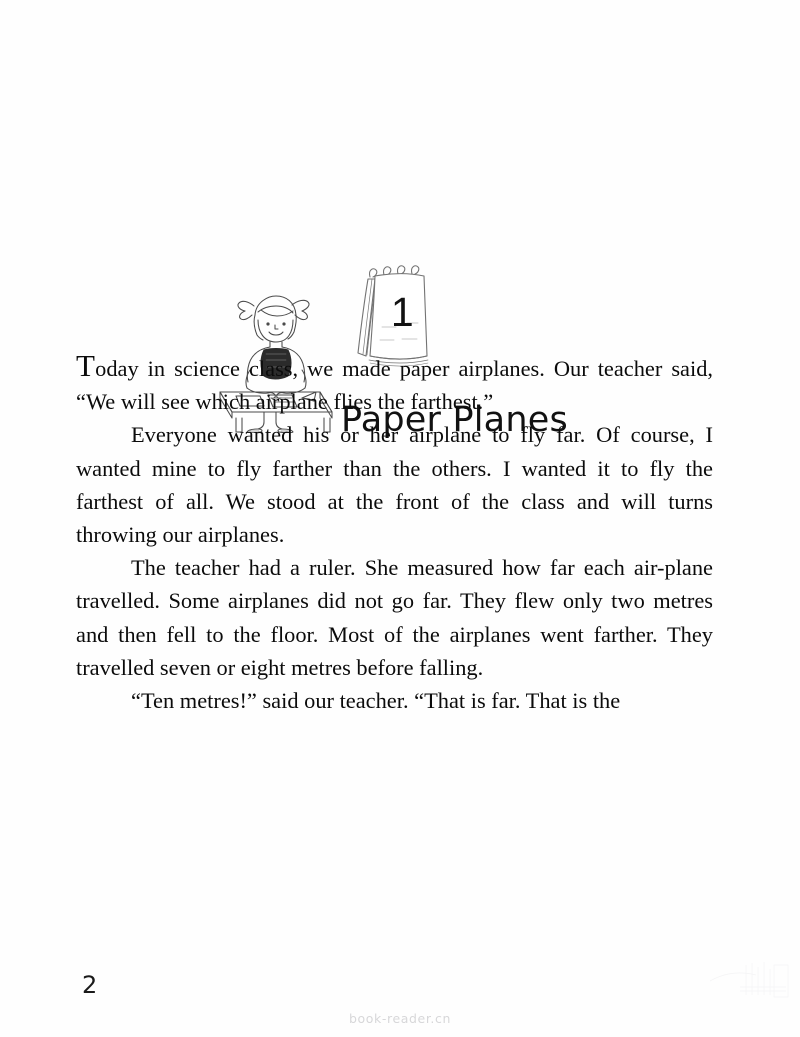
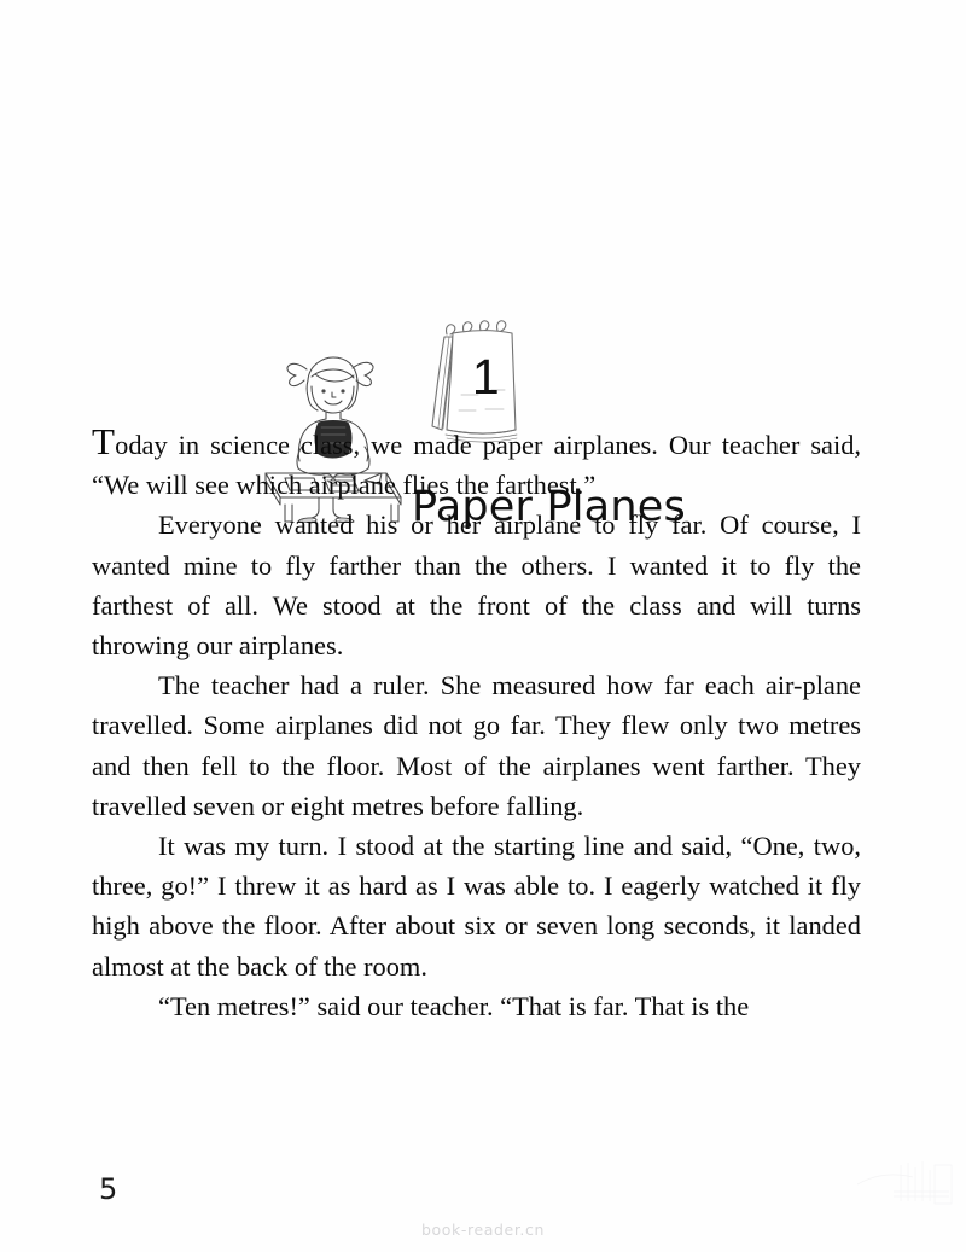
  1
  Paper Planes
  Today in science class, we made paper airplanes. Our teacher said, “We will see which airplane flies the farthest.”
  Everyone wanted his or her airplane to fly far. Of course, I wanted mine to fly farther than the others. I wanted it to fly the farthest of all. We stood at the front of the class and will turns throwing our airplanes.
  The teacher had a ruler. She measured how far each air-plane travelled. Some airplanes did not go far. They flew only two metres and then fell to the floor. Most of the airplanes went farther. They travelled seven or eight metres before falling.
+ It was my turn. I stood at the starting line and said, “One, two, three, go!” I threw it as hard as I was able to. I eagerly watched it fly high above the floor. After about six or seven long seconds, it landed almost at the back of the room.
  “Ten metres!” said our teacher. “That is far. That is the
- 2
+ 5
  book-reader.cn
